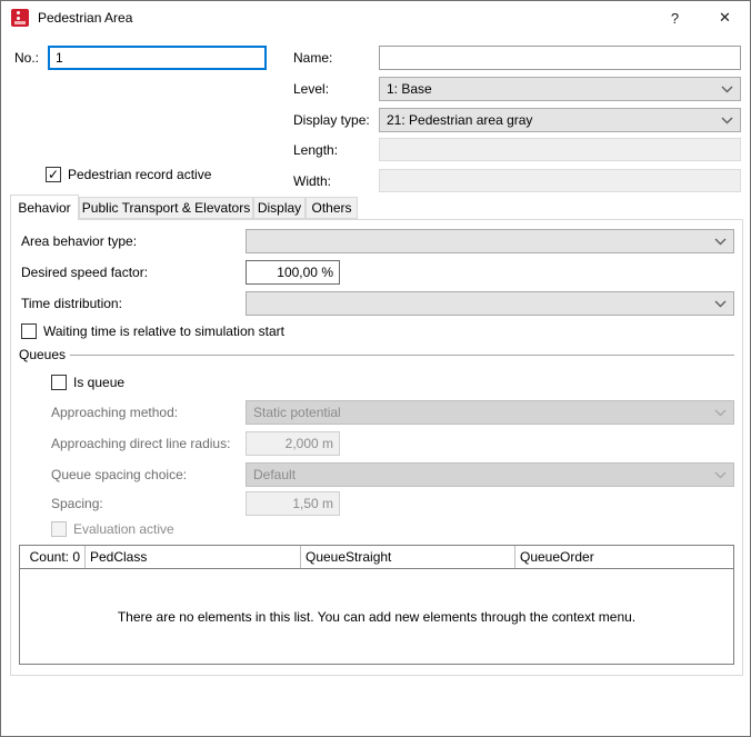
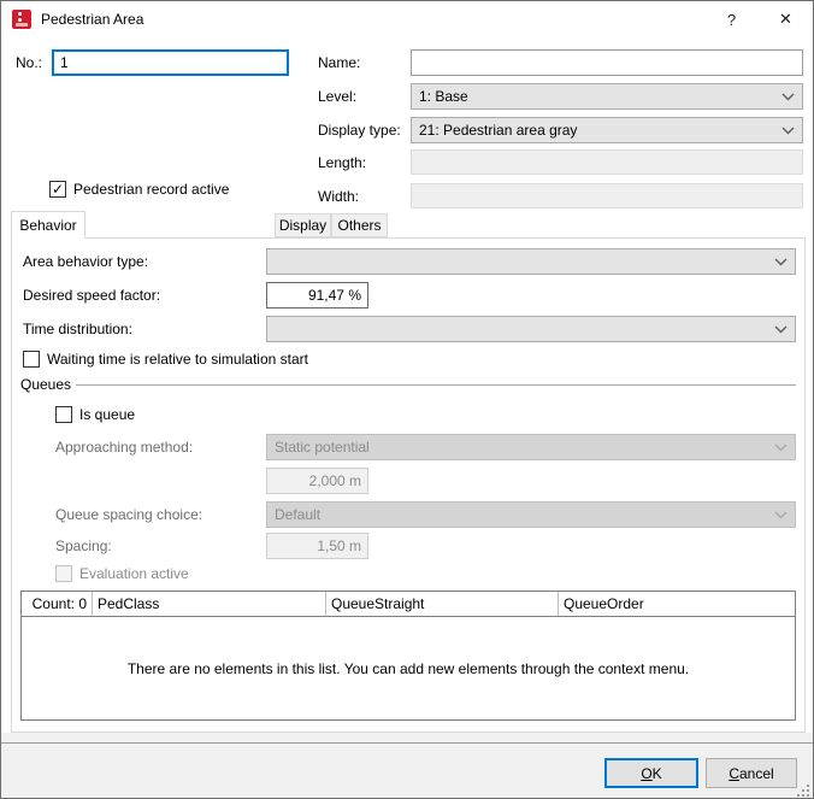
  Pedestrian Area
  ?
  ✕
  No.:
  1
  Name:
  Level:
  1: Base
  Display type:
  21: Pedestrian area gray
  Length:
  Width:
  ✓
  Pedestrian record active
  Behavior
- Public Transport & Elevators
  Display
  Others
  Area behavior type:
  Desired speed factor:
- 100,00 %
+ 91,47 %
  Time distribution:
  Waiting time is relative to simulation start
  Queues
  Is queue
  Approaching method:
  Static potential
- Approaching direct line radius:
  2,000 m
  Queue spacing choice:
  Default
  Spacing:
  1,50 m
  Evaluation active
  Count: 0
  PedClass
  QueueStraight
  QueueOrder
  There are no elements in this list. You can add new elements through the context menu.
+ OK
+ Cancel
